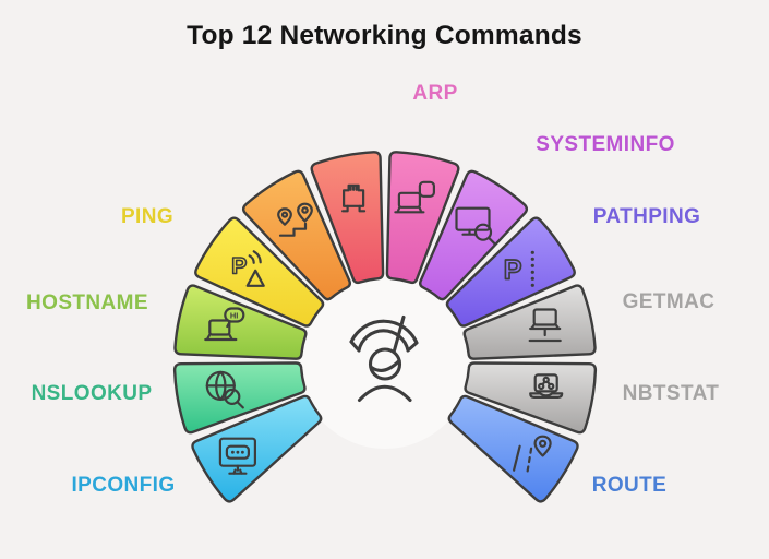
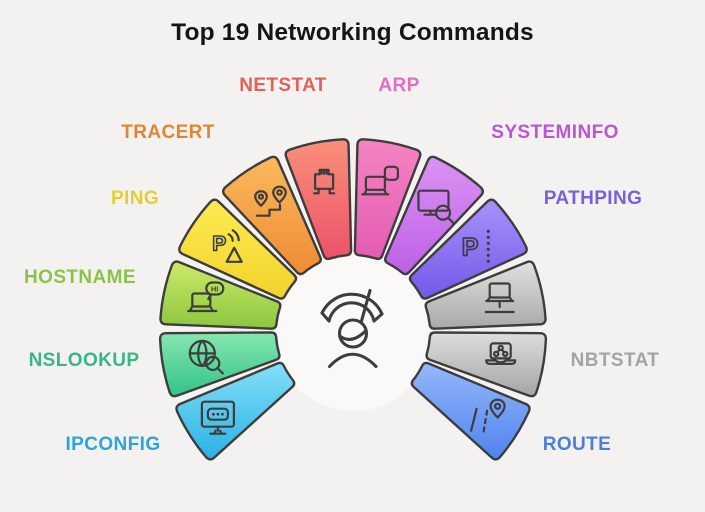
  HI
  P
  P
- Top 12 Networking Commands
+ Top 19 Networking Commands
  IPCONFIG
  NSLOOKUP
  HOSTNAME
  PING
+ TRACERT
+ NETSTAT
  ARP
  SYSTEMINFO
  PATHPING
- GETMAC
  NBTSTAT
  ROUTE
